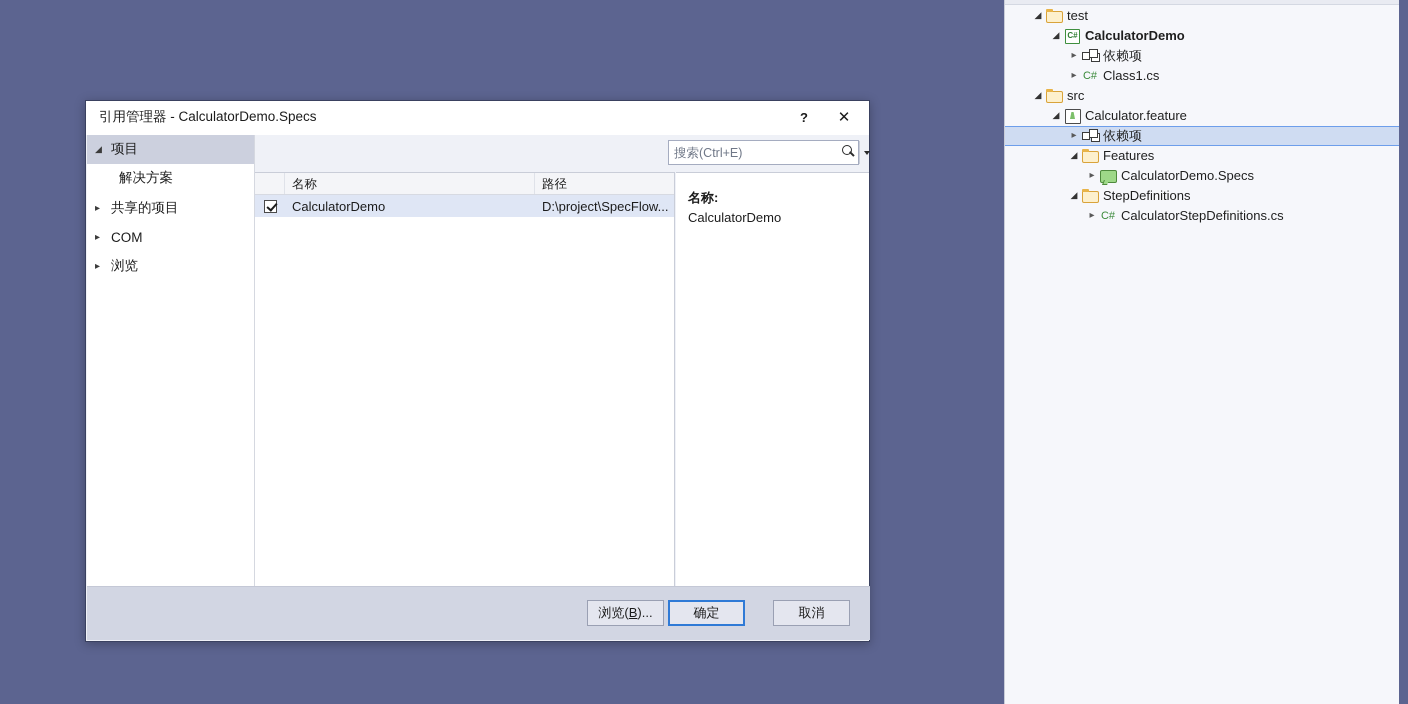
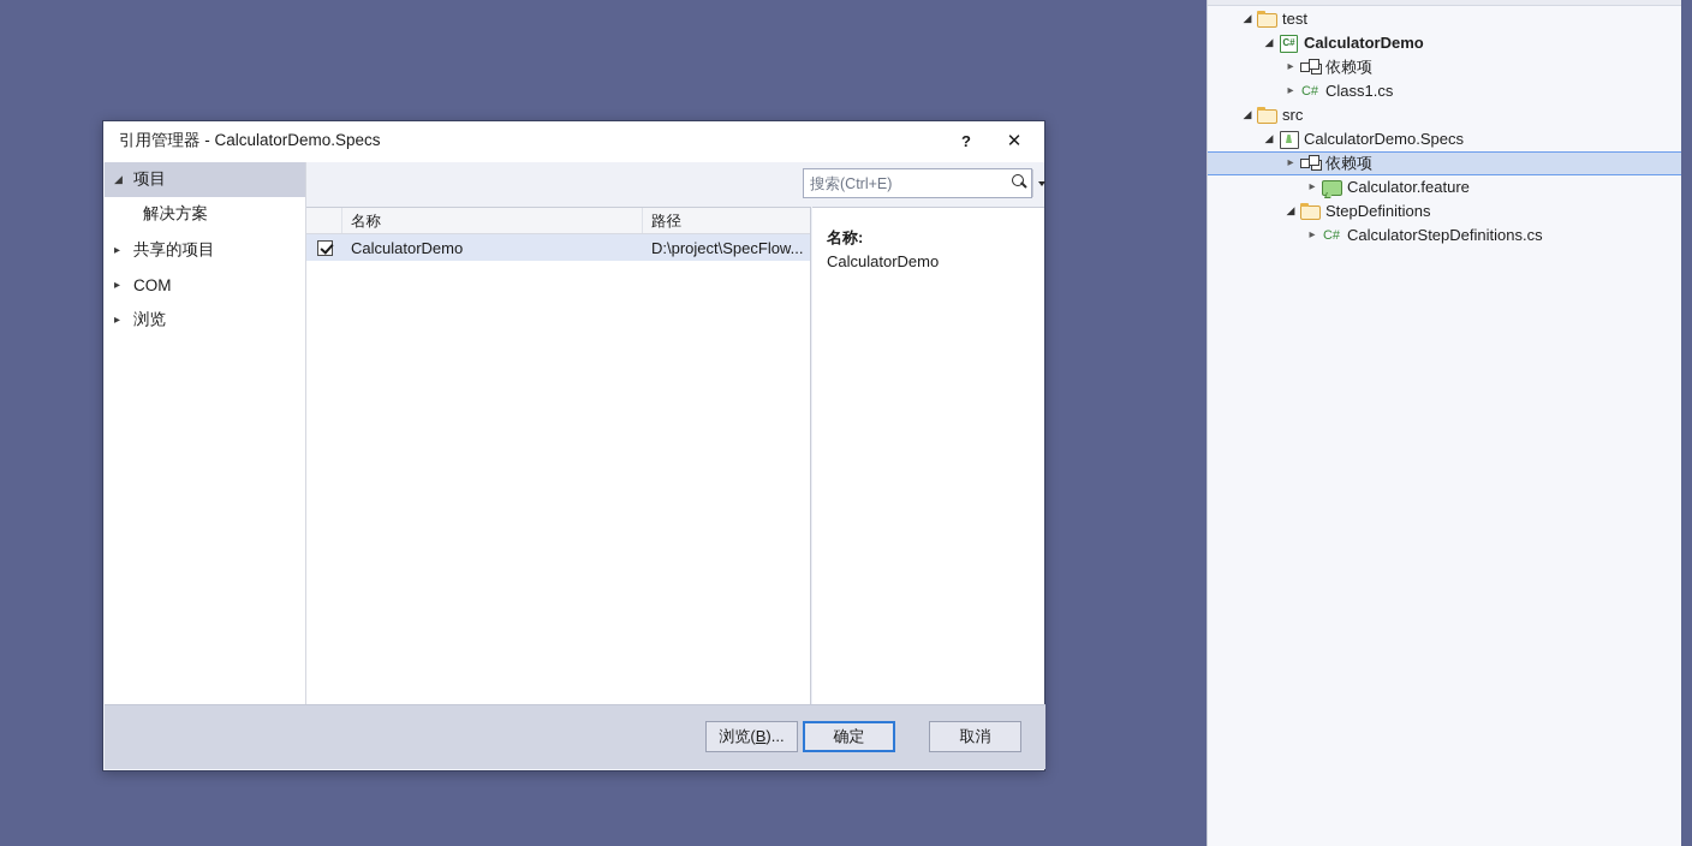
  test
  CalculatorDemo
  依赖项
  Class1.cs
  src
- Calculator.feature
+ CalculatorDemo.Specs
  依赖项
- Features
- CalculatorDemo.Specs
+ Calculator.feature
  StepDefinitions
  CalculatorStepDefinitions.cs
  引用管理器 - CalculatorDemo.Specs
  ?
  ✕
  项目
  解决方案
  共享的项目
  COM
  浏览
  搜索(Ctrl+E)
  名称
  路径
  CalculatorDemo
  D:\project\SpecFlow...
  名称:
  CalculatorDemo
  浏览(B)...
  确定
  取消
